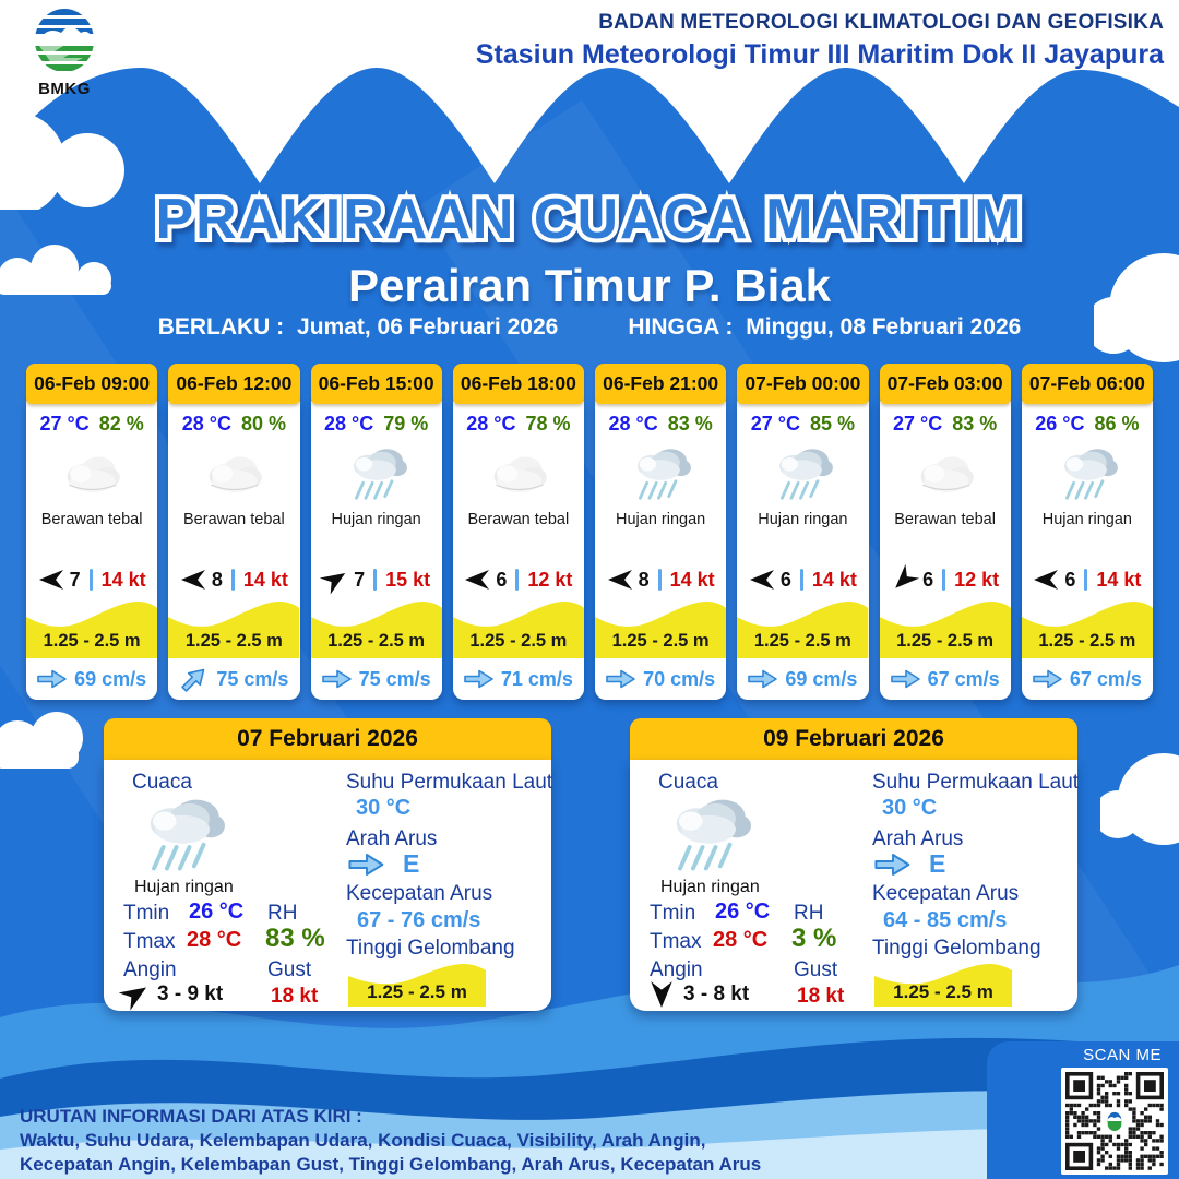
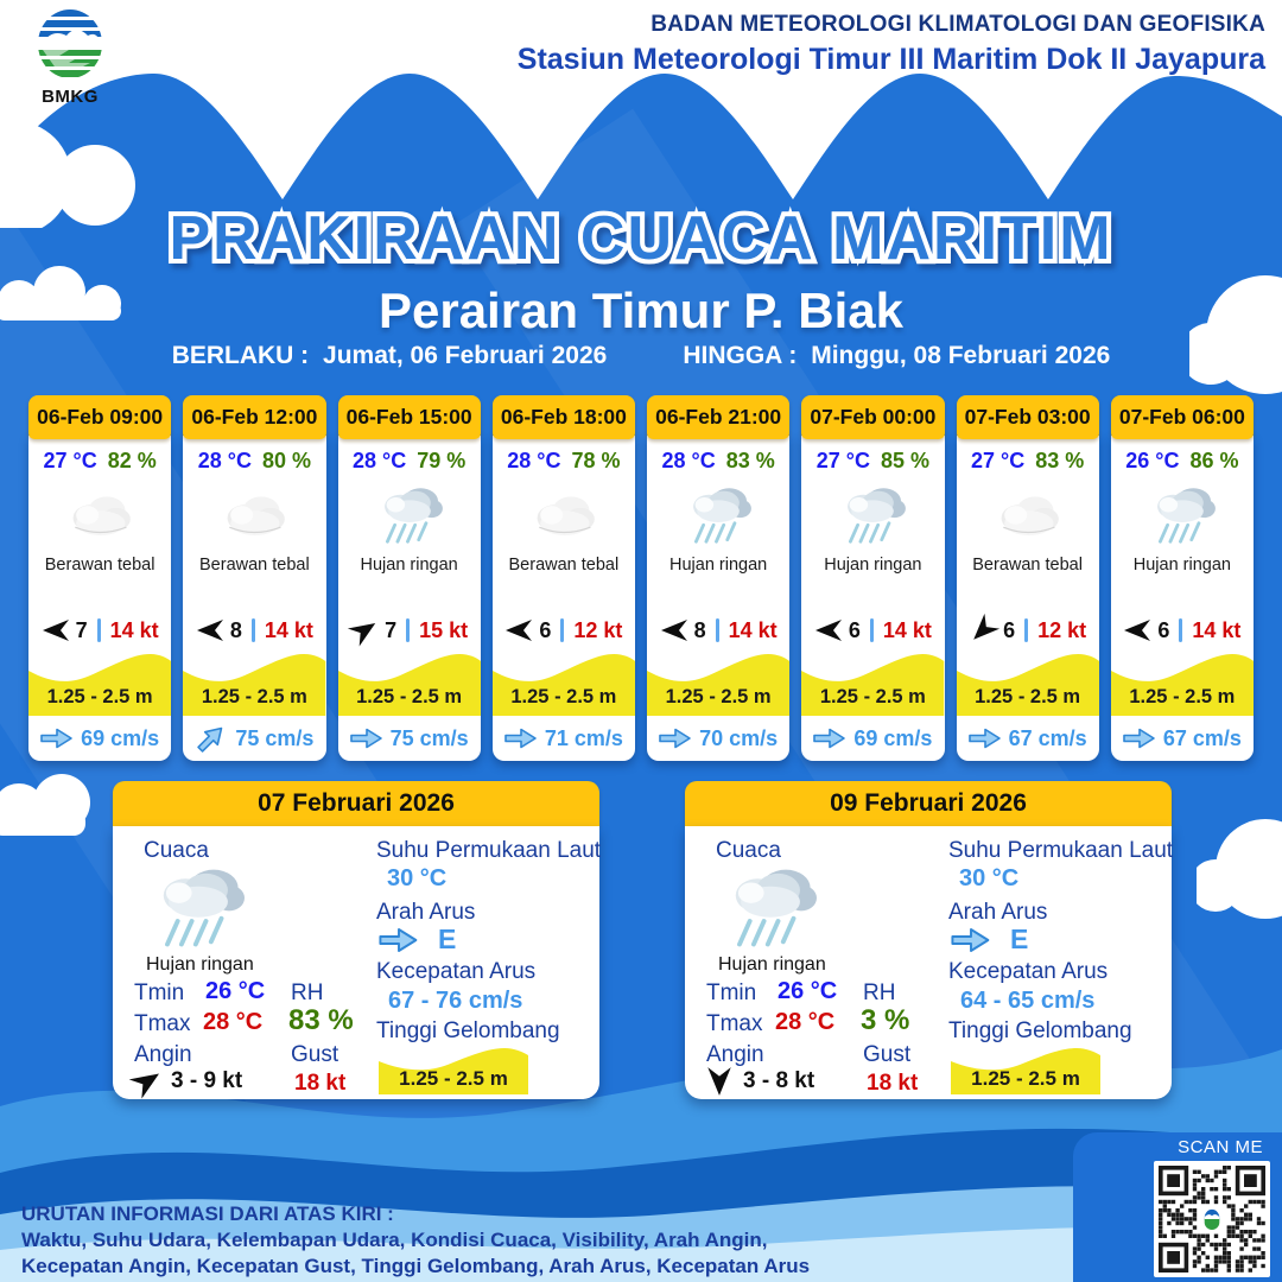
  BMKG
  BADAN METEOROLOGI KLIMATOLOGI DAN GEOFISIKA
  Stasiun Meteorologi Timur III Maritim Dok II Jayapura
  PRAKIRAAN CUACA MARITIM
  Perairan Timur P. Biak
  BERLAKU : Jumat, 06 Februari 2026
  HINGGA : Minggu, 08 Februari 2026
  06-Feb 09:00
  27 °C
  82 %
  Berawan tebal
  7
  14 kt
  1.25 - 2.5 m
  69 cm/s
  06-Feb 12:00
  28 °C
  80 %
  Berawan tebal
  8
  14 kt
  1.25 - 2.5 m
  75 cm/s
  06-Feb 15:00
  28 °C
  79 %
  Hujan ringan
  7
  15 kt
  1.25 - 2.5 m
  75 cm/s
  06-Feb 18:00
  28 °C
  78 %
  Berawan tebal
  6
  12 kt
  1.25 - 2.5 m
  71 cm/s
  06-Feb 21:00
  28 °C
  83 %
  Hujan ringan
  8
  14 kt
  1.25 - 2.5 m
  70 cm/s
  07-Feb 00:00
  27 °C
  85 %
  Hujan ringan
  6
  14 kt
  1.25 - 2.5 m
  69 cm/s
  07-Feb 03:00
  27 °C
  83 %
  Berawan tebal
  6
  12 kt
  1.25 - 2.5 m
  67 cm/s
  07-Feb 06:00
  26 °C
  86 %
  Hujan ringan
  6
  14 kt
  1.25 - 2.5 m
  67 cm/s
  07 Februari 2026
  Cuaca
  Hujan ringan
  Tmin
  26 °C
  Tmax
  28 °C
  Angin
  3 - 9 kt
  RH
  83 %
  Gust
  18 kt
  Suhu Permukaan Laut
  30 °C
  Arah Arus
  E
  Kecepatan Arus
  67 - 76 cm/s
  Tinggi Gelombang
  1.25 - 2.5 m
  09 Februari 2026
  Cuaca
  Hujan ringan
  Tmin
  26 °C
  Tmax
  28 °C
  Angin
  3 - 8 kt
  RH
  3 %
  Gust
  18 kt
  Suhu Permukaan Laut
  30 °C
  Arah Arus
  E
  Kecepatan Arus
- 64 - 85 cm/s
+ 64 - 65 cm/s
  Tinggi Gelombang
  1.25 - 2.5 m
  URUTAN INFORMASI DARI ATAS KIRI :
  Waktu, Suhu Udara, Kelembapan Udara, Kondisi Cuaca, Visibility, Arah Angin,
- Kecepatan Angin, Kelembapan Gust, Tinggi Gelombang, Arah Arus, Kecepatan Arus
+ Kecepatan Angin, Kecepatan Gust, Tinggi Gelombang, Arah Arus, Kecepatan Arus
  SCAN ME
